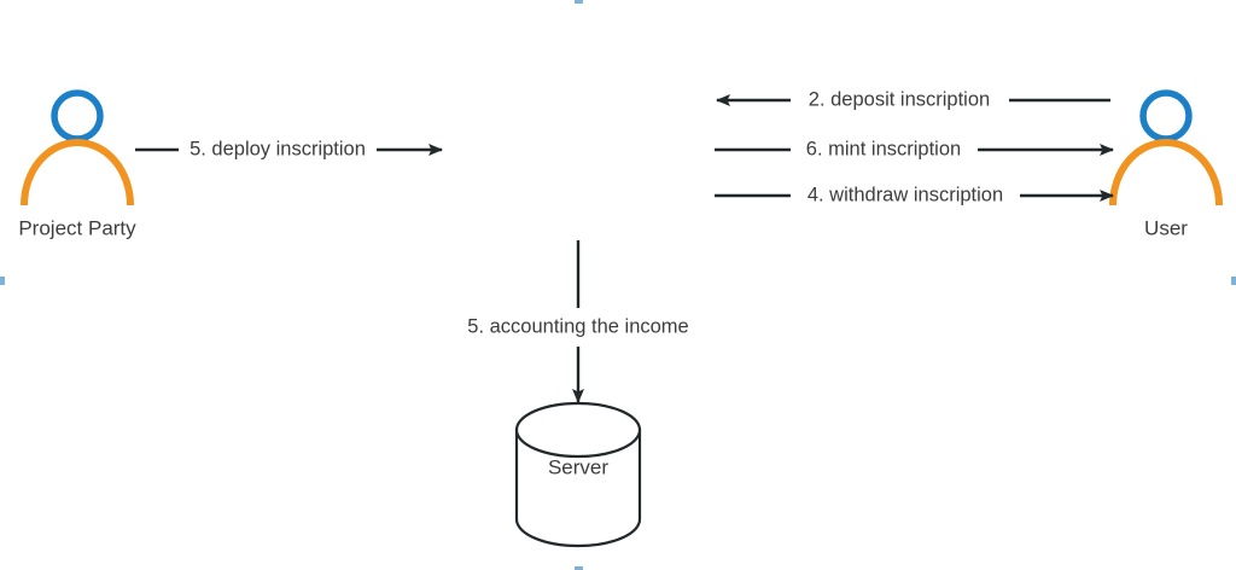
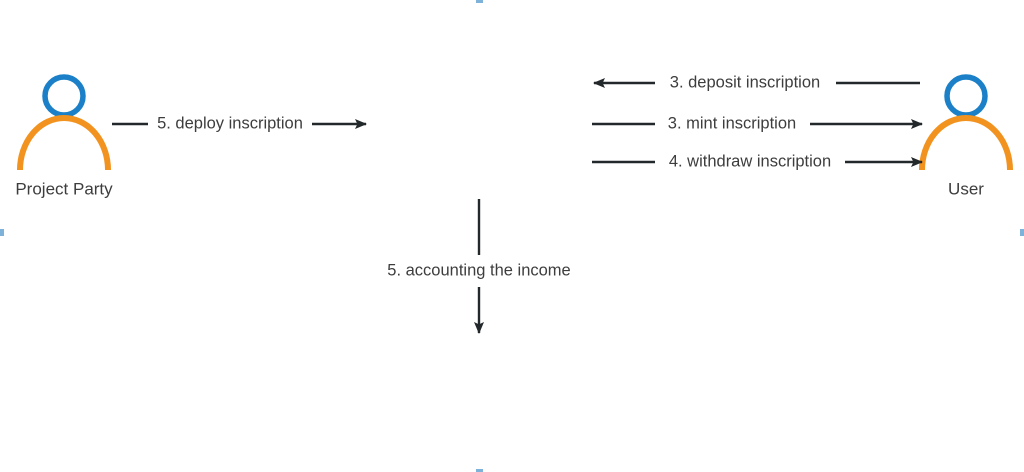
  Project Party
  User
- Server
  5. deploy inscription
- 2. deposit inscription
+ 3. deposit inscription
- 6. mint inscription
+ 3. mint inscription
  4. withdraw inscription
  5. accounting the income
